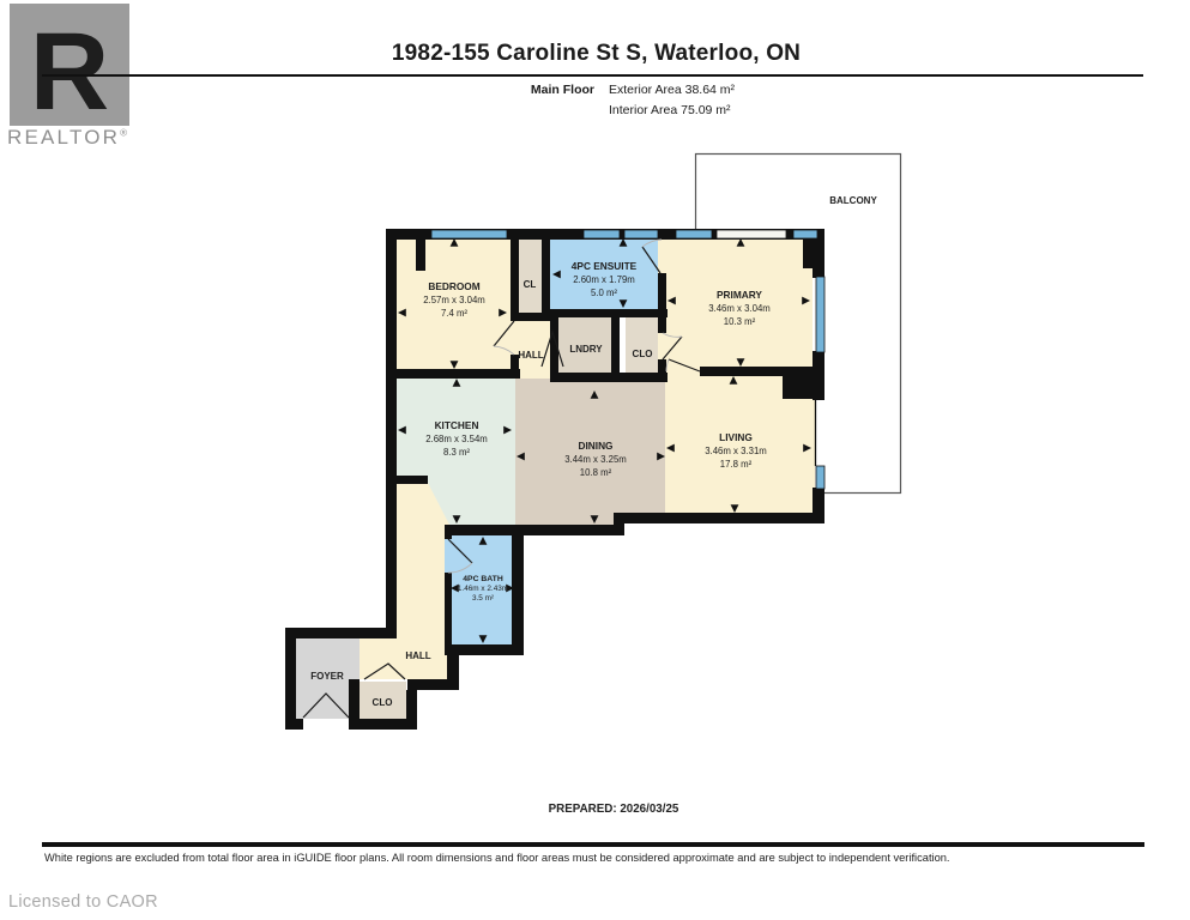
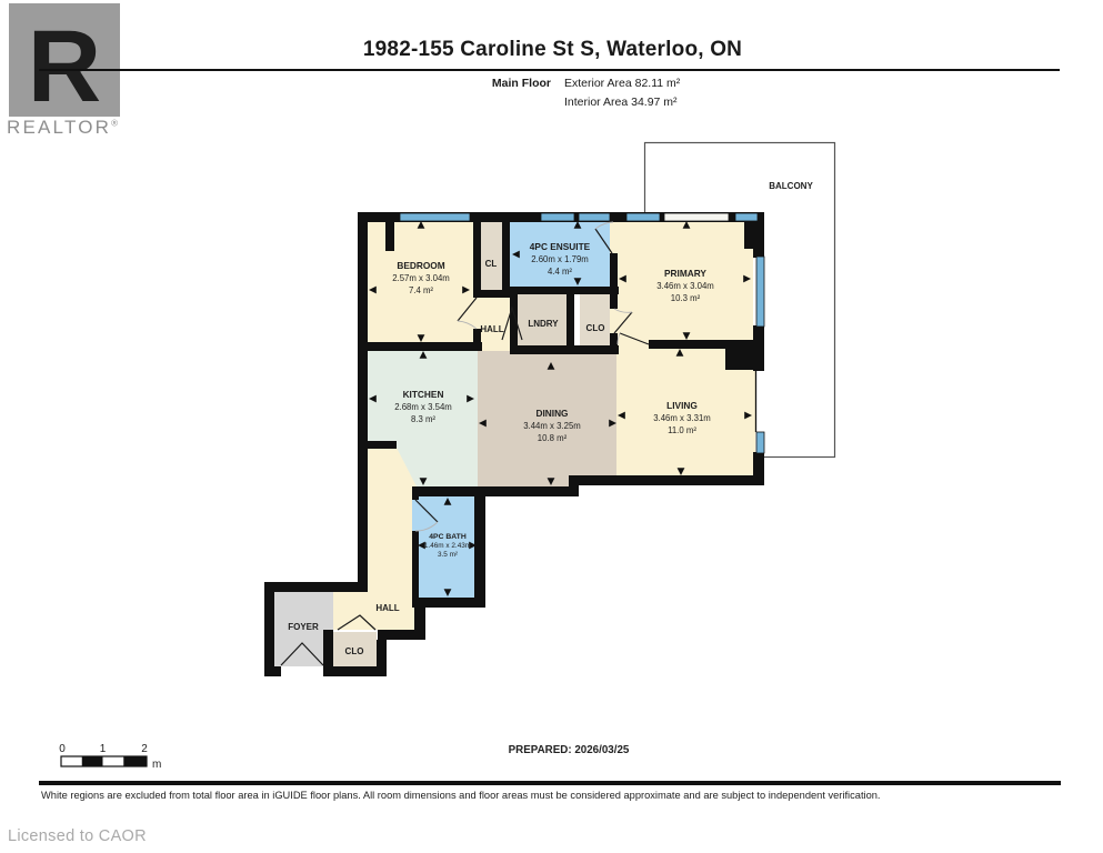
  R
  REALTOR®
  1982-155 Caroline St S, Waterloo, ON
  Main Floor
- Exterior Area 38.64 m²
+ Exterior Area 82.11 m²
- Interior Area 75.09 m²
+ Interior Area 34.97 m²
  BALCONY
  BEDROOM
  2.57m x 3.04m
  7.4 m²
  CL
  4PC ENSUITE
  2.60m x 1.79m
- 5.0 m²
+ 4.4 m²
  PRIMARY
  3.46m x 3.04m
  10.3 m²
  HALL
  LNDRY
  CLO
  KITCHEN
  2.68m x 3.54m
  8.3 m²
  DINING
  3.44m x 3.25m
  10.8 m²
  LIVING
  3.46m x 3.31m
- 17.8 m²
+ 11.0 m²
  HALL
  FOYER
  CLO
+ 0
+ 1
+ 2
+ m
  PREPARED: 2026/03/25
  White regions are excluded from total floor area in iGUIDE floor plans. All room dimensions and floor areas must be considered approximate and are subject to independent verification.
  Licensed to CAOR
